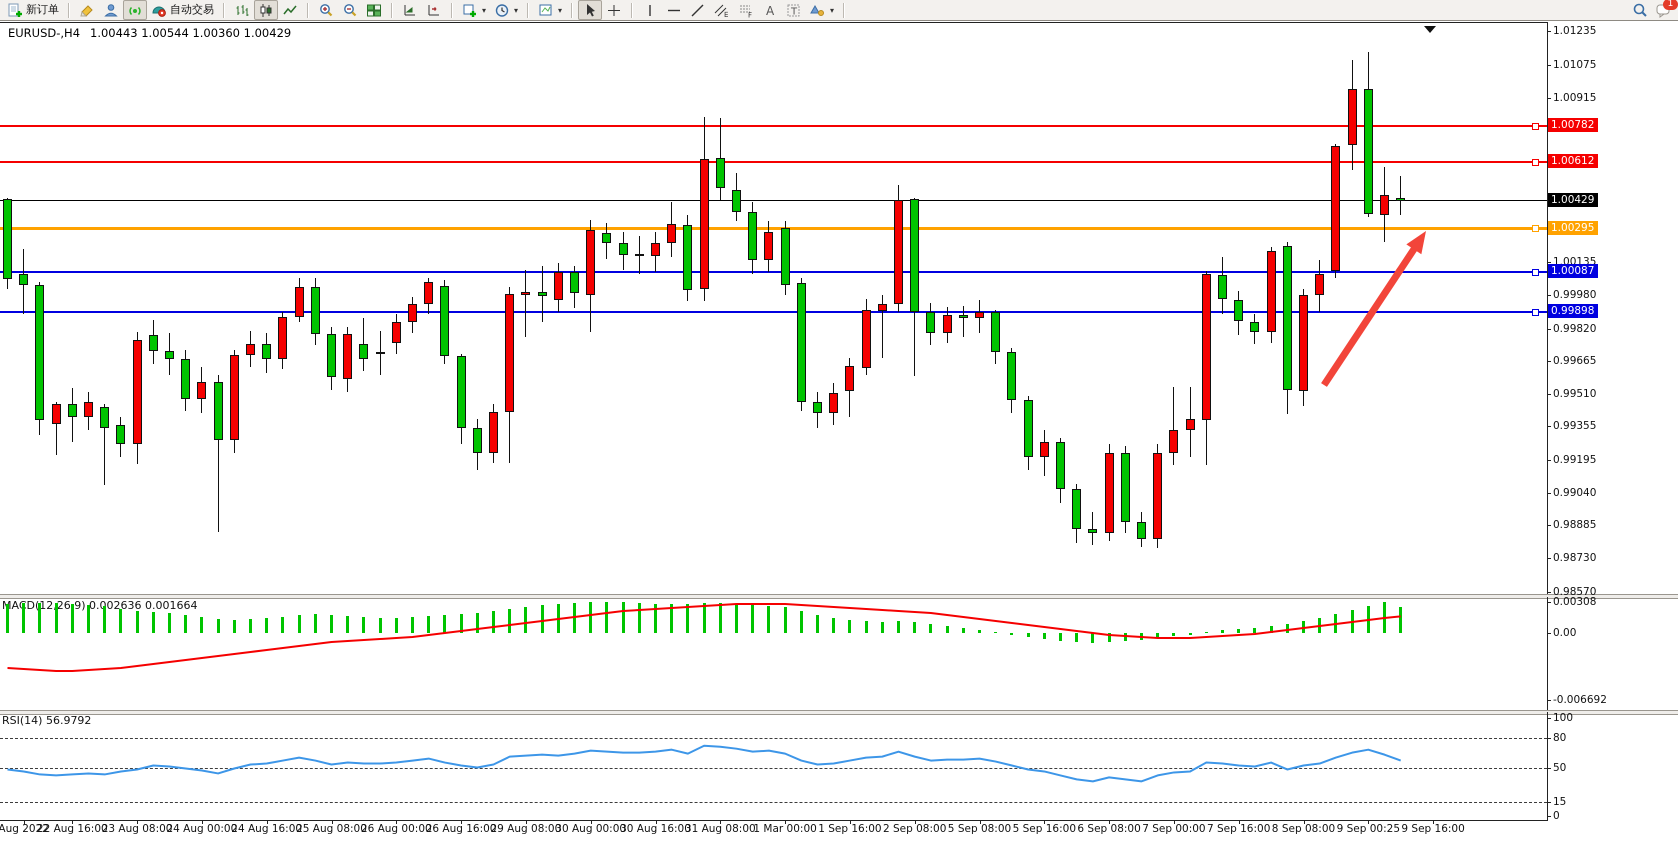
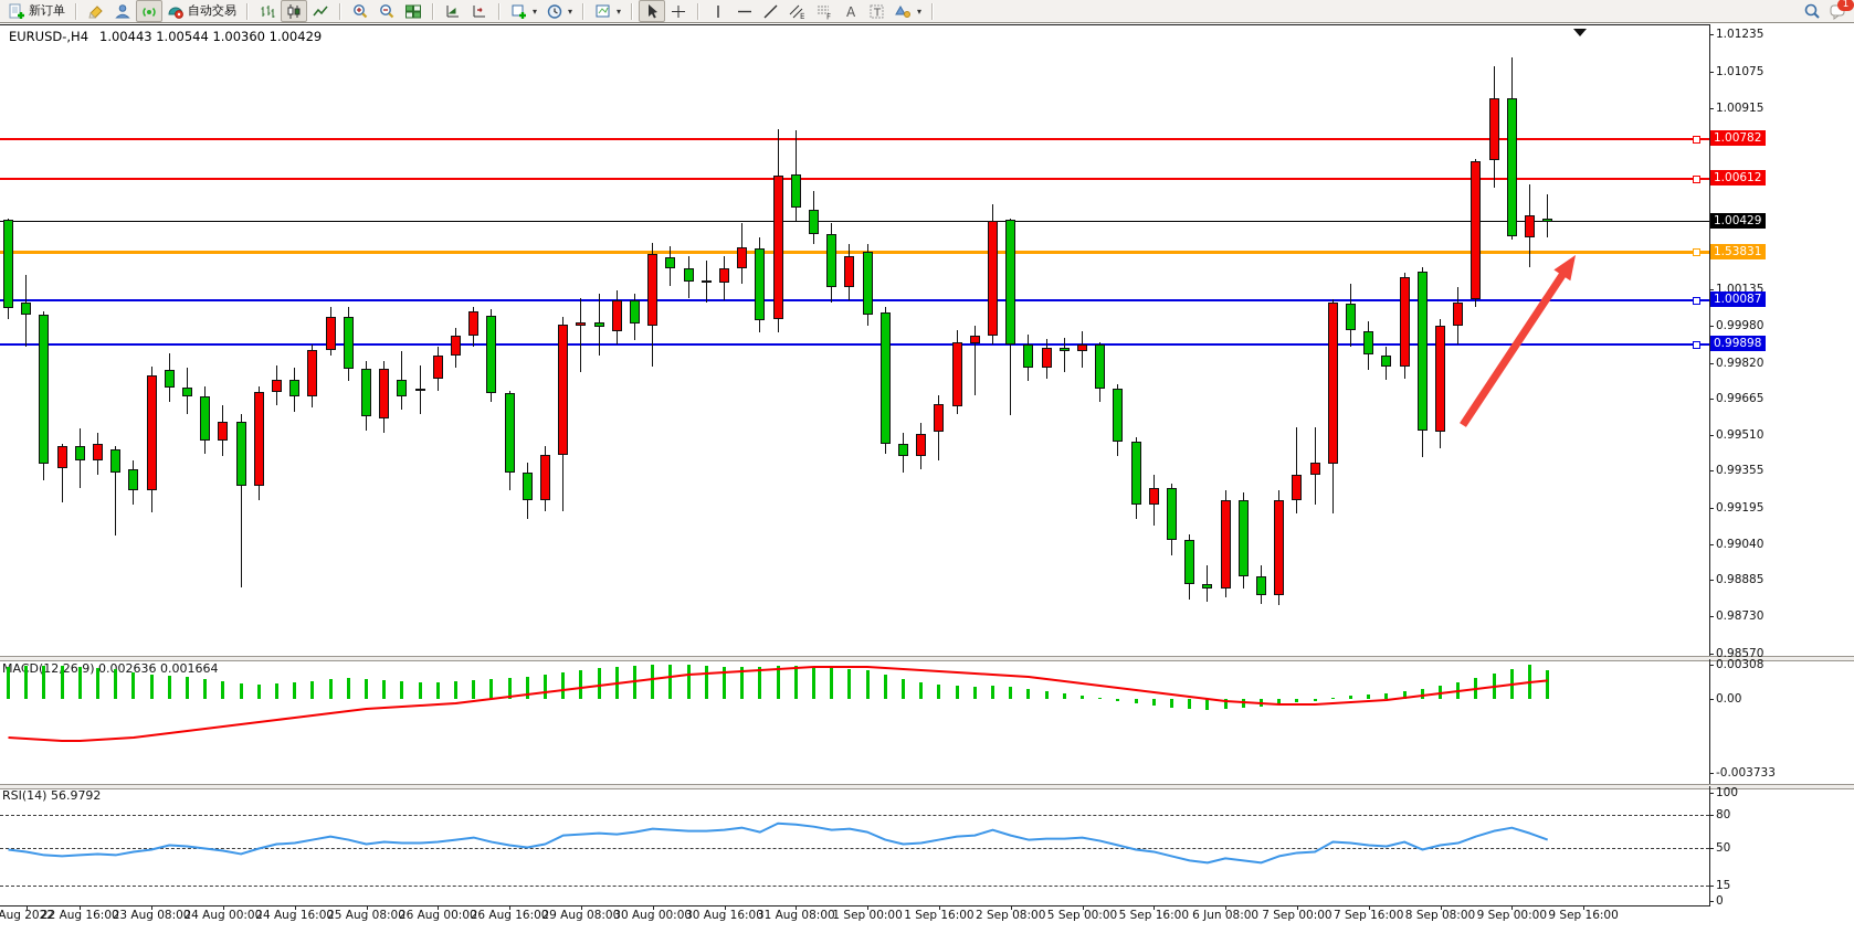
  新订单
  自动交易
  ▾
  ▾
  ▾
  E
  F
  A
  T
  ▾
  1
  EURUSD-,H4 1.00443 1.00544 1.00360 1.00429
  AD(12269) 0.02636 0.001664
  RSI(14) 56.9792
  1.01235
  1.01075
  1.00915
  1.00135
  0.99980
  0.99820
  0.99665
  0.99510
  0.99355
  0.99195
  0.99040
  0.98885
  0.98730
  0.98570
  1.00782
  1.00612
  1.00429
- 1.00295
+ 1.53831
  1.00087
  0.99898
  0.00308
  0.00
- -0.006692
+ -0.003733
  100
  80
  50
  15
  0
  Aug 2022
  22 Aug 16:00
  23 Aug 08:00
  24 Aug 00:00
  24 Aug 16:00
  25 Aug 08:00
  26 Aug 00:00
  26 Aug 16:00
  29 Aug 08:00
  30 Aug 00:00
  30 Aug 16:00
  31 Aug 08:00
- 1 Mar 00:00
+ 1 Sep 00:00
  1 Sep 16:00
  2 Sep 08:00
- 5 Sep 08:00
+ 5 Sep 00:00
  5 Sep 16:00
- 6 Sep 08:00
+ 6 Jun 08:00
  7 Sep 00:00
  7 Sep 16:00
  8 Sep 08:00
- 9 Sep 00:25
+ 9 Sep 00:00
  9 Sep 16:00
